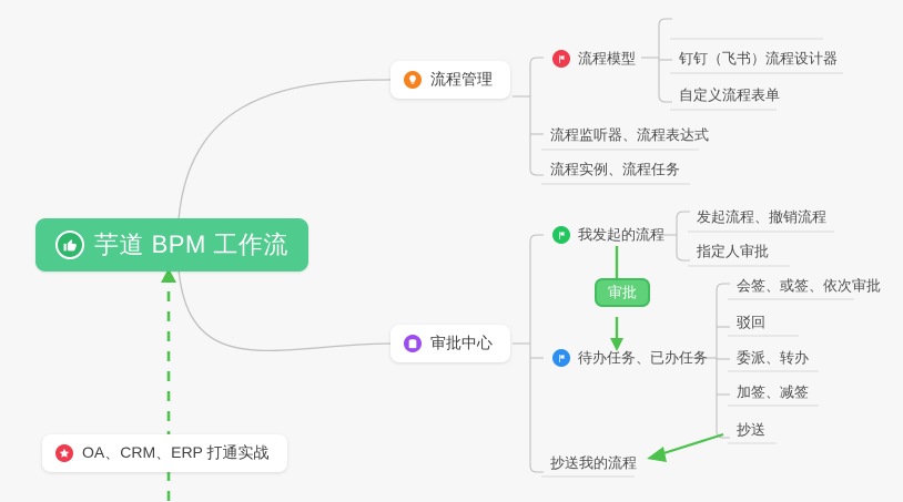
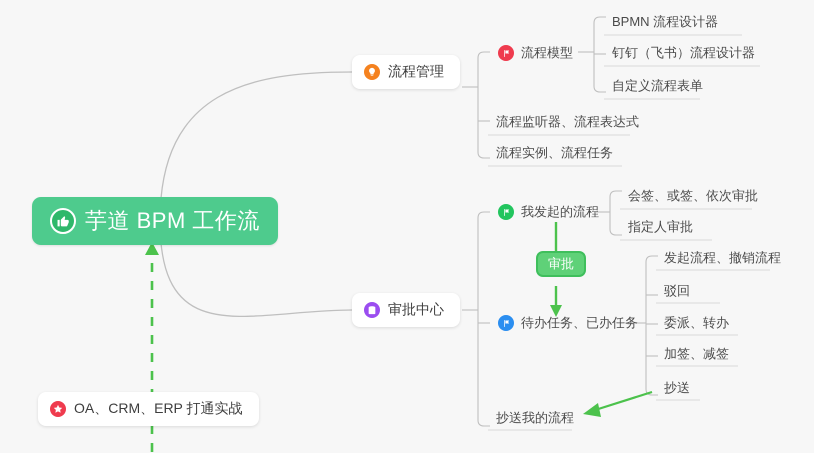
  芋道 BPM 工作流
  OA、CRM、ERP 打通实战
  流程管理
  流程模型
+ BPMN 流程设计器
  钉钉（飞书）流程设计器
  自定义流程表单
  流程监听器、流程表达式
  流程实例、流程任务
  审批中心
  我发起的流程
- 发起流程、撤销流程
+ 会签、或签、依次审批
  指定人审批
  审批
  待办任务、已办任务
- 会签、或签、依次审批
+ 发起流程、撤销流程
  驳回
  委派、转办
  加签、减签
  抄送
  抄送我的流程
